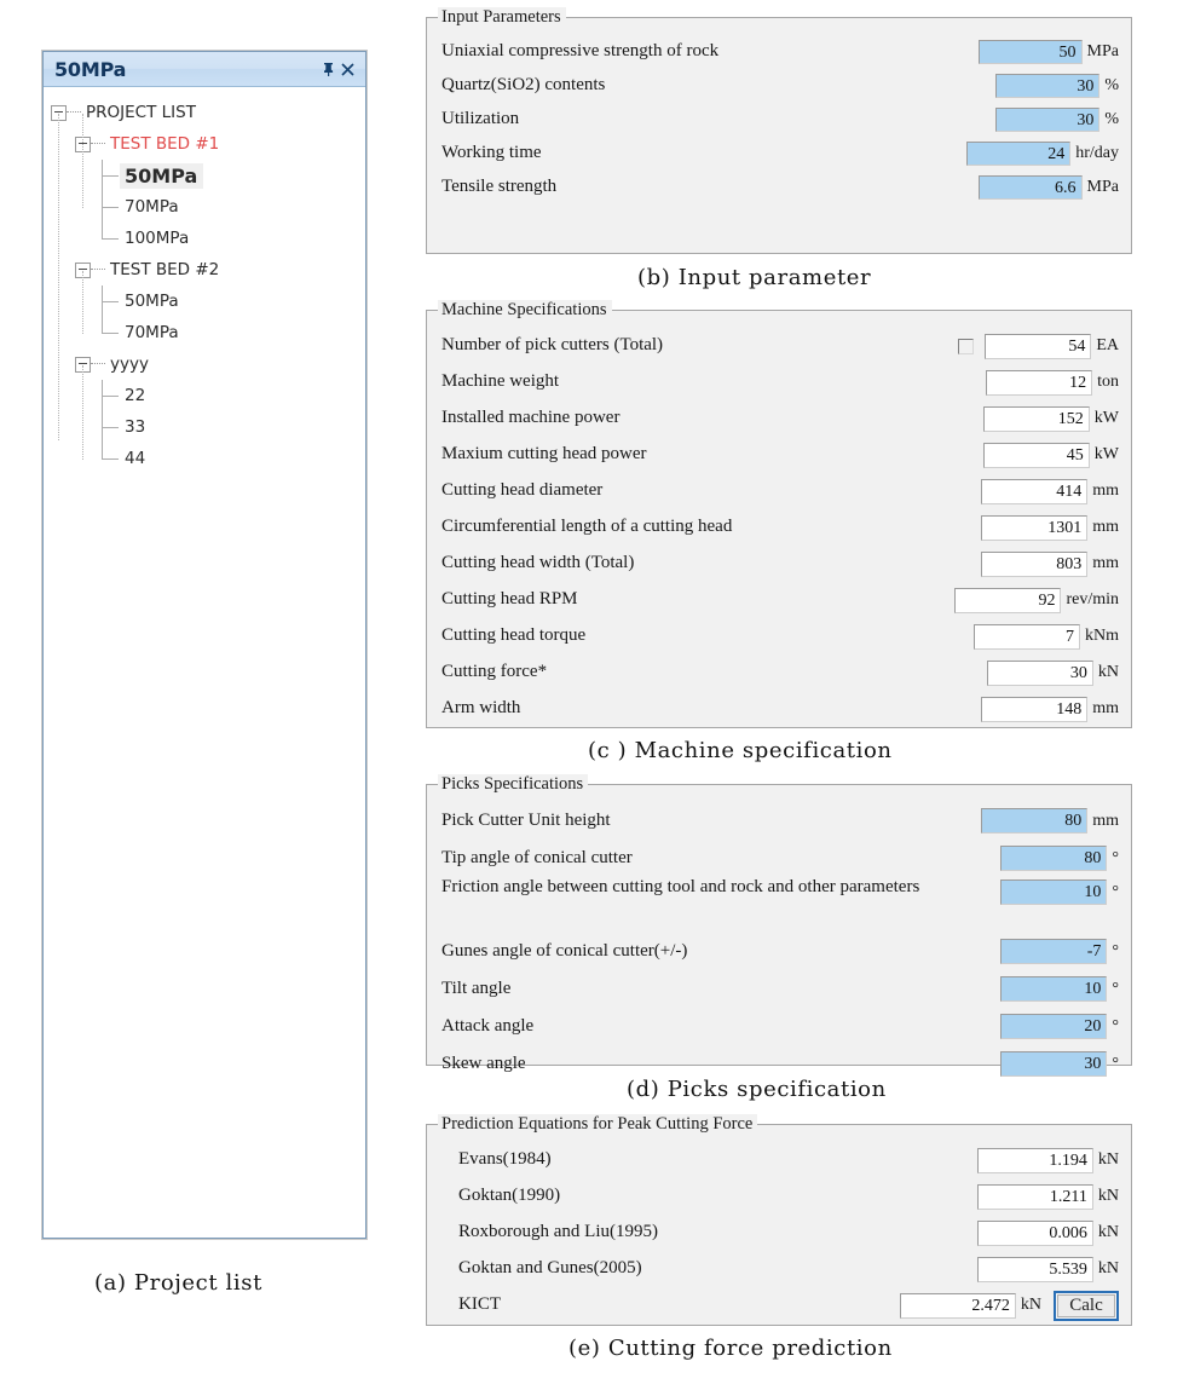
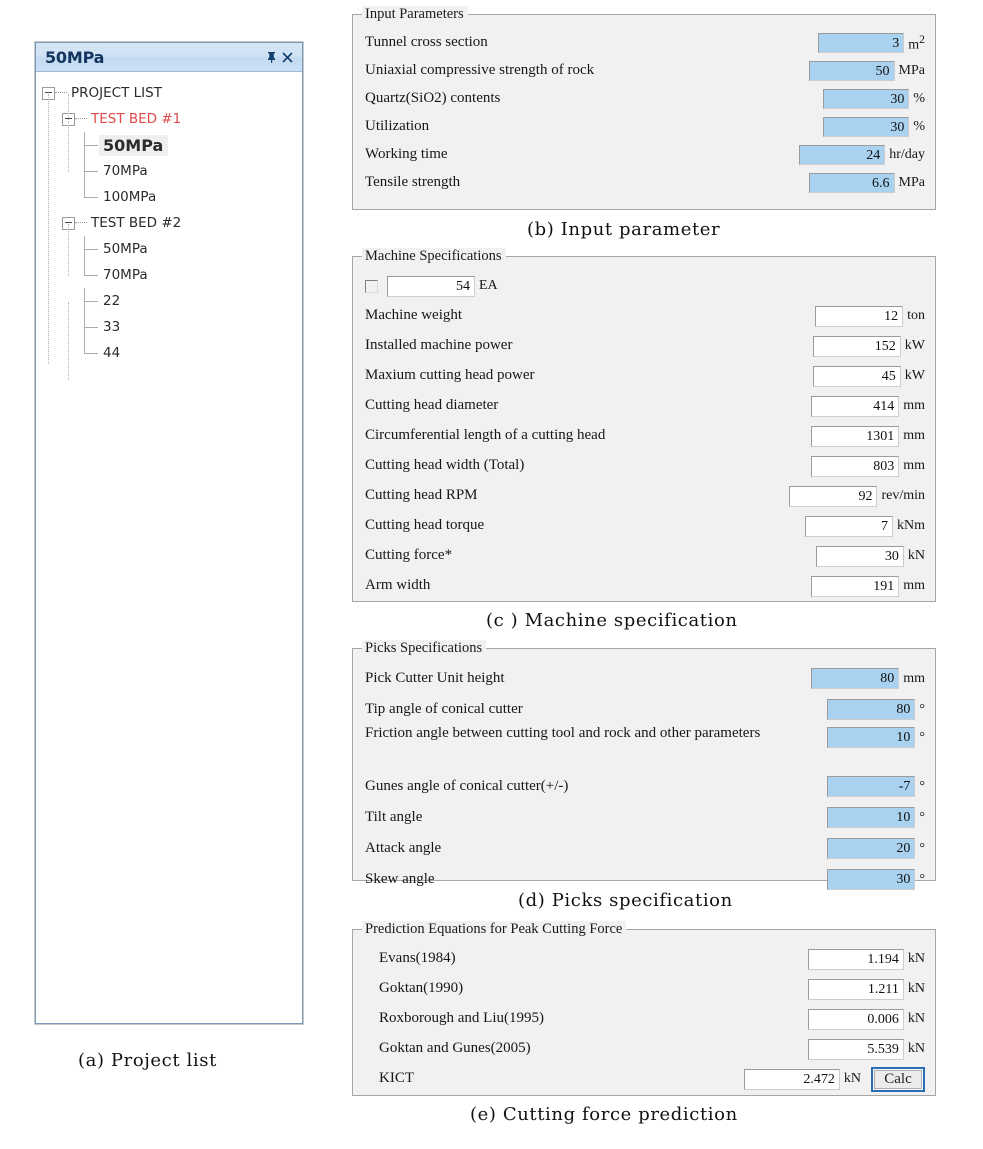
  50MPa
  PROJECT LIST
  TEST BED #1
  50MPa
  70MPa
  100MPa
  TEST BED #2
  50MPa
  70MPa
- yyyy
  22
  33
  44
  (a) Project list
  Input Parameters
+ Tunnel cross section
+ 3
+ m2
  Uniaxial compressive strength of rock
  50
  MPa
  Quartz(SiO2) contents
  30
  %
  Utilization
  30
  %
  Working time
  24
  hr/day
  Tensile strength
  6.6
  MPa
  (b) Input parameter
  Machine Specifications
- Number of pick cutters (Total)
  54
  EA
  Machine weight
  12
  ton
  Installed machine power
  152
  kW
  Maxium cutting head power
  45
  kW
  Cutting head diameter
  414
  mm
  Circumferential length of a cutting head
  1301
  mm
  Cutting head width (Total)
  803
  mm
  Cutting head RPM
  92
  rev/min
  Cutting head torque
  7
  kNm
  Cutting force*
  30
  kN
  Arm width
- 148
+ 191
  mm
  (c ) Machine specification
  Picks Specifications
  Pick Cutter Unit height
  80
  mm
  Tip angle of conical cutter
  80
  °
  Friction angle between cutting tool and rock and other parameters
  10
  °
  Gunes angle of conical cutter(+/-)
  -7
  °
  Tilt angle
  10
  °
  Attack angle
  20
  °
  Skew angle
  30
  °
  (d) Picks specification
  Prediction Equations for Peak Cutting Force
  Evans(1984)
  1.194
  kN
  Goktan(1990)
  1.211
  kN
  Roxborough and Liu(1995)
  0.006
  kN
  Goktan and Gunes(2005)
  5.539
  kN
  KICT
  2.472
  kN
  Calc
  (e) Cutting force prediction
